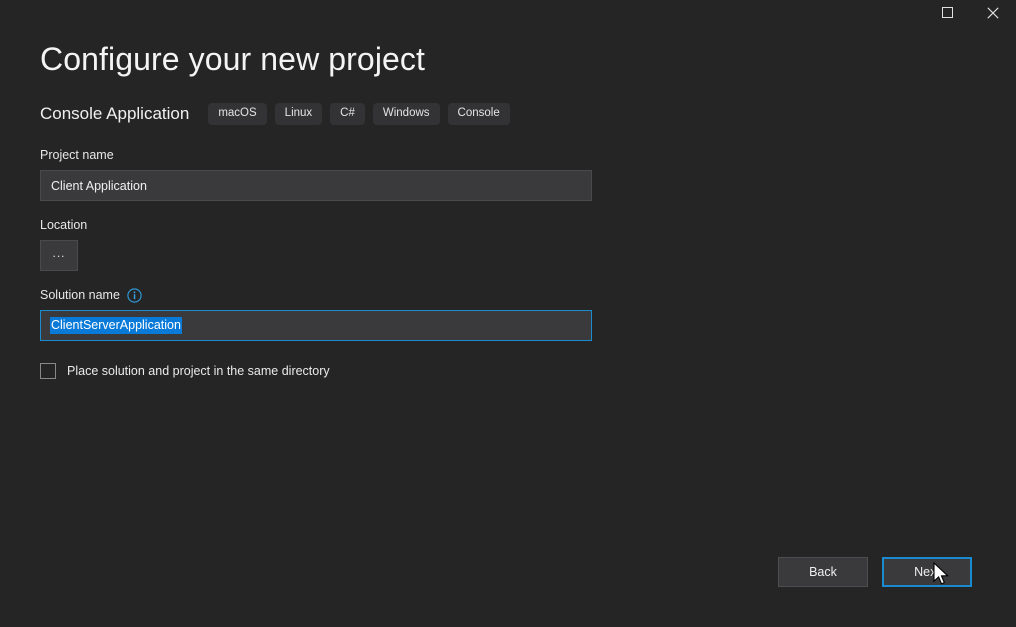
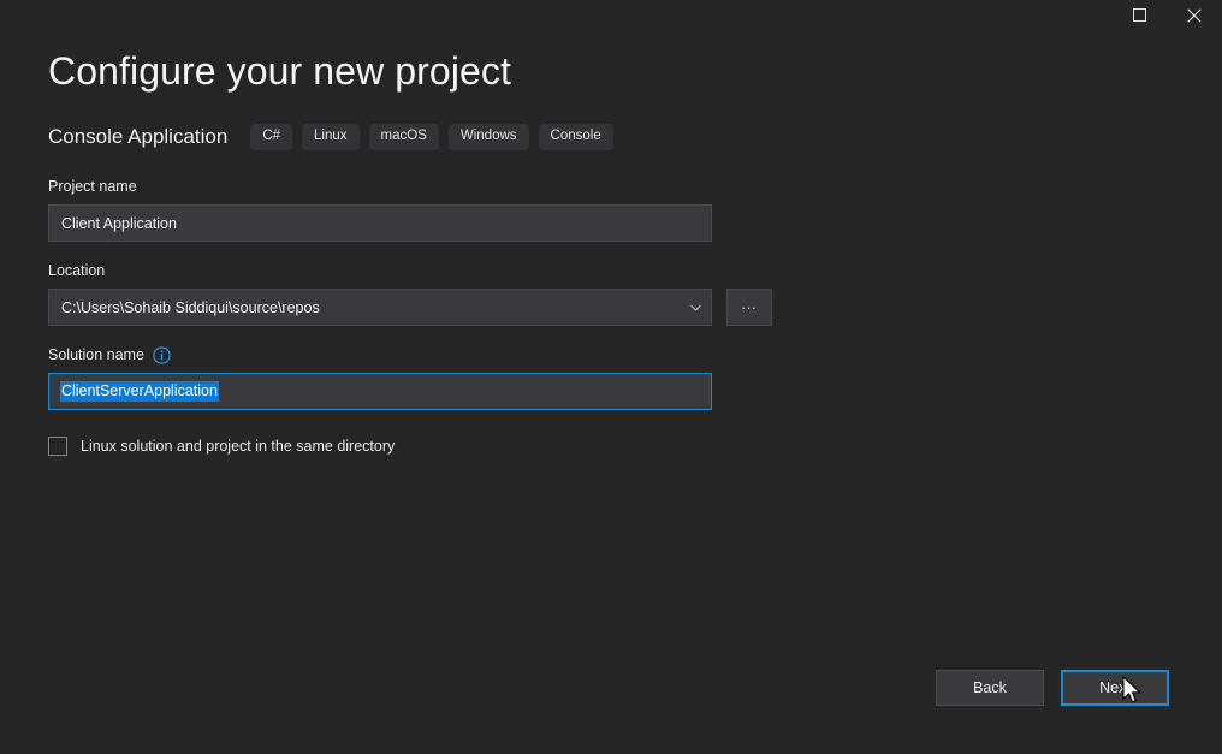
  Configure your new project
  Console Application
- macOS
+ C#
  Linux
- C#
+ macOS
  Windows
  Console
  Project name
  Client Application
  Location
+ C:\Users\Sohaib Siddiqui\source\repos
  ...
  Solution name
  ClientServerApplication
- Place solution and project in the same directory
+ Linux solution and project in the same directory
  Back
  Nex
